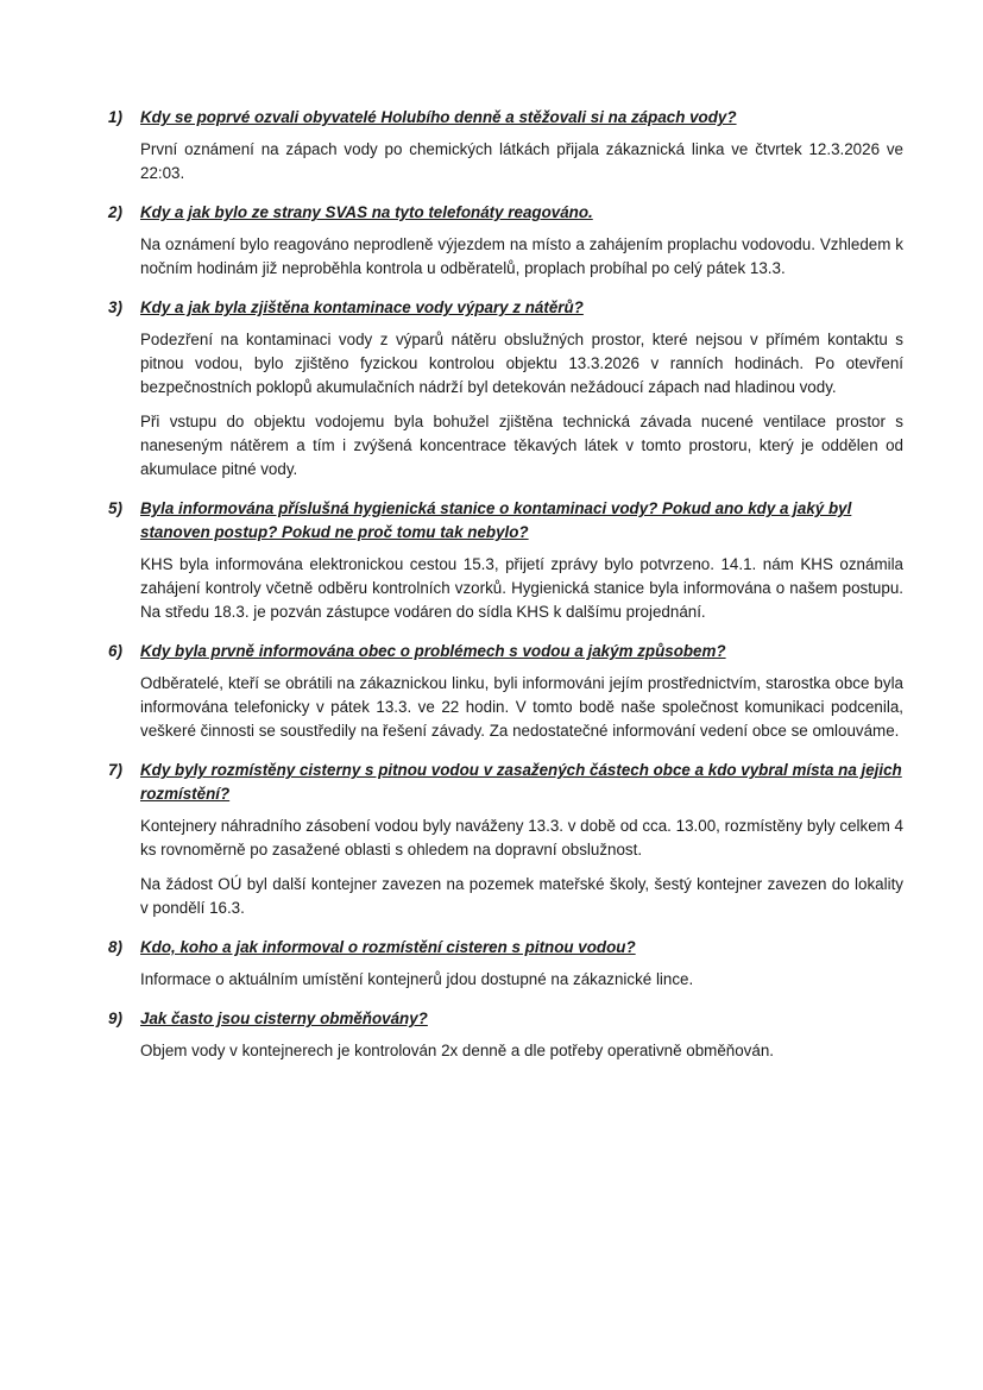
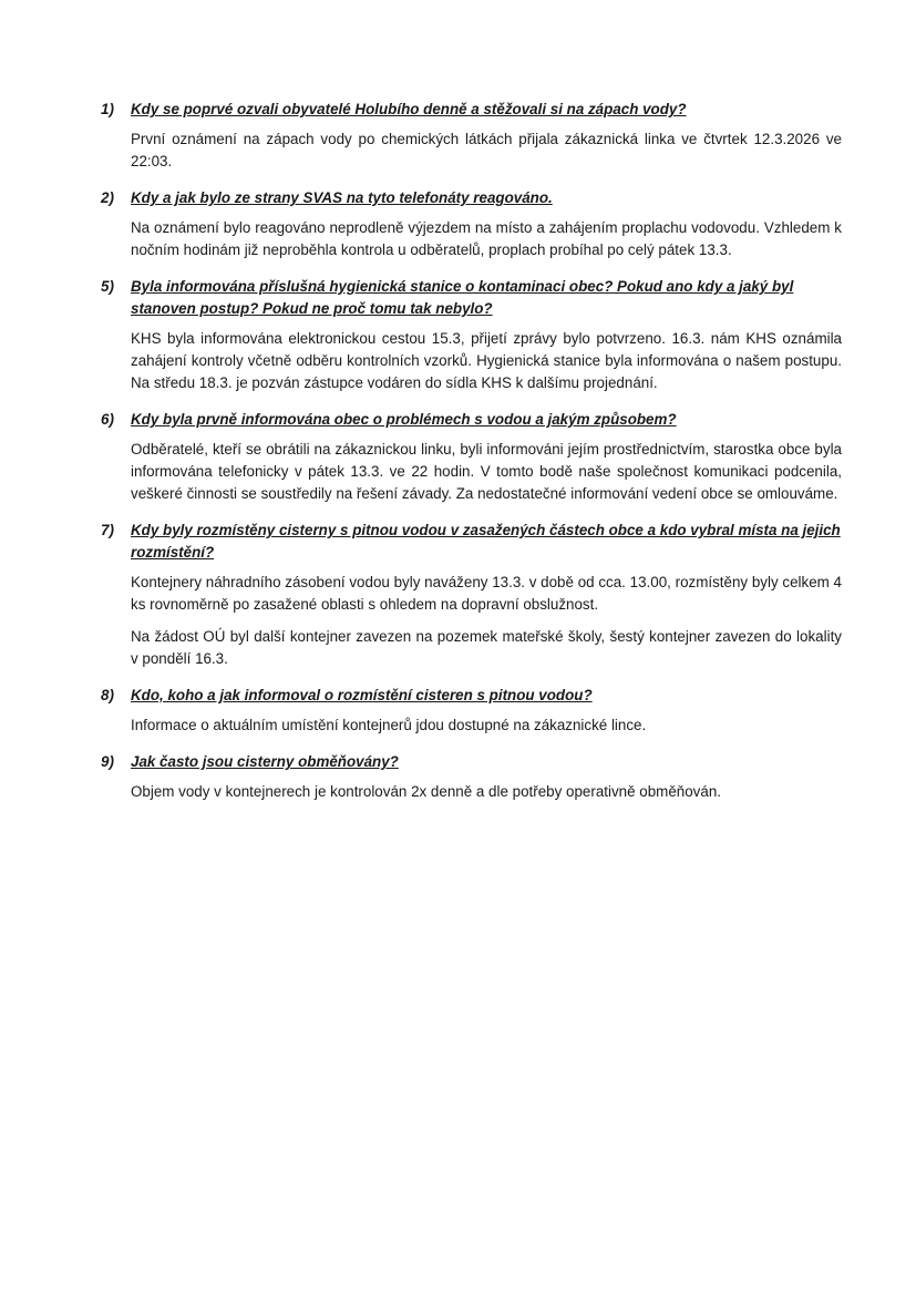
  1)
  Kdy se poprvé ozvali obyvatelé Holubího denně a stěžovali si na zápach vody?
  První oznámení na zápach vody po chemických látkách přijala zákaznická linka ve čtvrtek 12.3.2026 ve 22:03.
  2)
  Kdy a jak bylo ze strany SVAS na tyto telefonáty reagováno.
  Na oznámení bylo reagováno neprodleně výjezdem na místo a zahájením proplachu vodovodu. Vzhledem k nočním hodinám již neproběhla kontrola u odběratelů, proplach probíhal po celý pátek 13.3.
- 3)
- Kdy a jak byla zjištěna kontaminace vody výpary z nátěrů?
- Podezření na kontaminaci vody z výparů nátěru obslužných prostor, které nejsou v přímém kontaktu s pitnou vodou, bylo zjištěno fyzickou kontrolou objektu 13.3.2026 v ranních hodinách. Po otevření bezpečnostních poklopů akumulačních nádrží byl detekován nežádoucí zápach nad hladinou vody.
- Při vstupu do objektu vodojemu byla bohužel zjištěna technická závada nucené ventilace prostor s naneseným nátěrem a tím i zvýšená koncentrace těkavých látek v tomto prostoru, který je oddělen od akumulace pitné vody.
  5)
- Byla informována příslušná hygienická stanice o kontaminaci vody? Pokud ano kdy a jaký byl stanoven postup? Pokud ne proč tomu tak nebylo?
+ Byla informována příslušná hygienická stanice o kontaminaci obec? Pokud ano kdy a jaký byl stanoven postup? Pokud ne proč tomu tak nebylo?
- KHS byla informována elektronickou cestou 15.3, přijetí zprávy bylo potvrzeno. 14.1. nám KHS oznámila zahájení kontroly včetně odběru kontrolních vzorků. Hygienická stanice byla informována o našem postupu. Na středu 18.3. je pozván zástupce vodáren do sídla KHS k dalšímu projednání.
+ KHS byla informována elektronickou cestou 15.3, přijetí zprávy bylo potvrzeno. 16.3. nám KHS oznámila zahájení kontroly včetně odběru kontrolních vzorků. Hygienická stanice byla informována o našem postupu. Na středu 18.3. je pozván zástupce vodáren do sídla KHS k dalšímu projednání.
  6)
  Kdy byla prvně informována obec o problémech s vodou a jakým způsobem?
  Odběratelé, kteří se obrátili na zákaznickou linku, byli informováni jejím prostřednictvím, starostka obce byla informována telefonicky v pátek 13.3. ve 22 hodin. V tomto bodě naše společnost komunikaci podcenila, veškeré činnosti se soustředily na řešení závady. Za nedostatečné informování vedení obce se omlouváme.
  7)
  Kdy byly rozmístěny cisterny s pitnou vodou v zasažených částech obce a kdo vybral místa na jejich rozmístění?
  Kontejnery náhradního zásobení vodou byly naváženy 13.3. v době od cca. 13.00, rozmístěny byly celkem 4 ks rovnoměrně po zasažené oblasti s ohledem na dopravní obslužnost.
  Na žádost OÚ byl další kontejner zavezen na pozemek mateřské školy, šestý kontejner zavezen do lokality v pondělí 16.3.
  8)
  Kdo, koho a jak informoval o rozmístění cisteren s pitnou vodou?
  Informace o aktuálním umístění kontejnerů jdou dostupné na zákaznické lince.
  9)
  Jak často jsou cisterny obměňovány?
  Objem vody v kontejnerech je kontrolován 2x denně a dle potřeby operativně obměňován.
